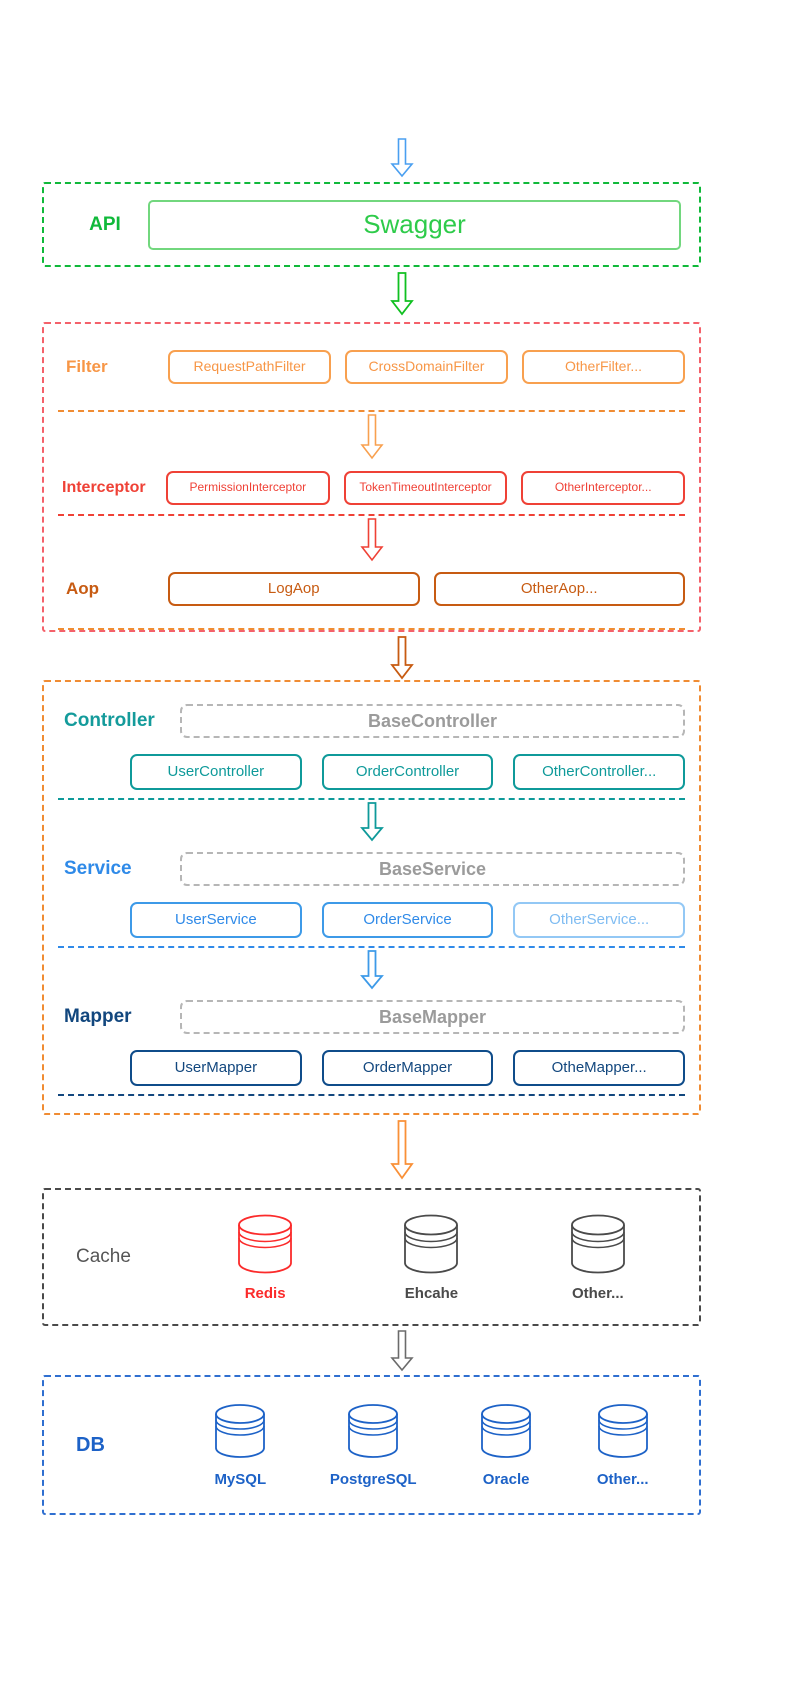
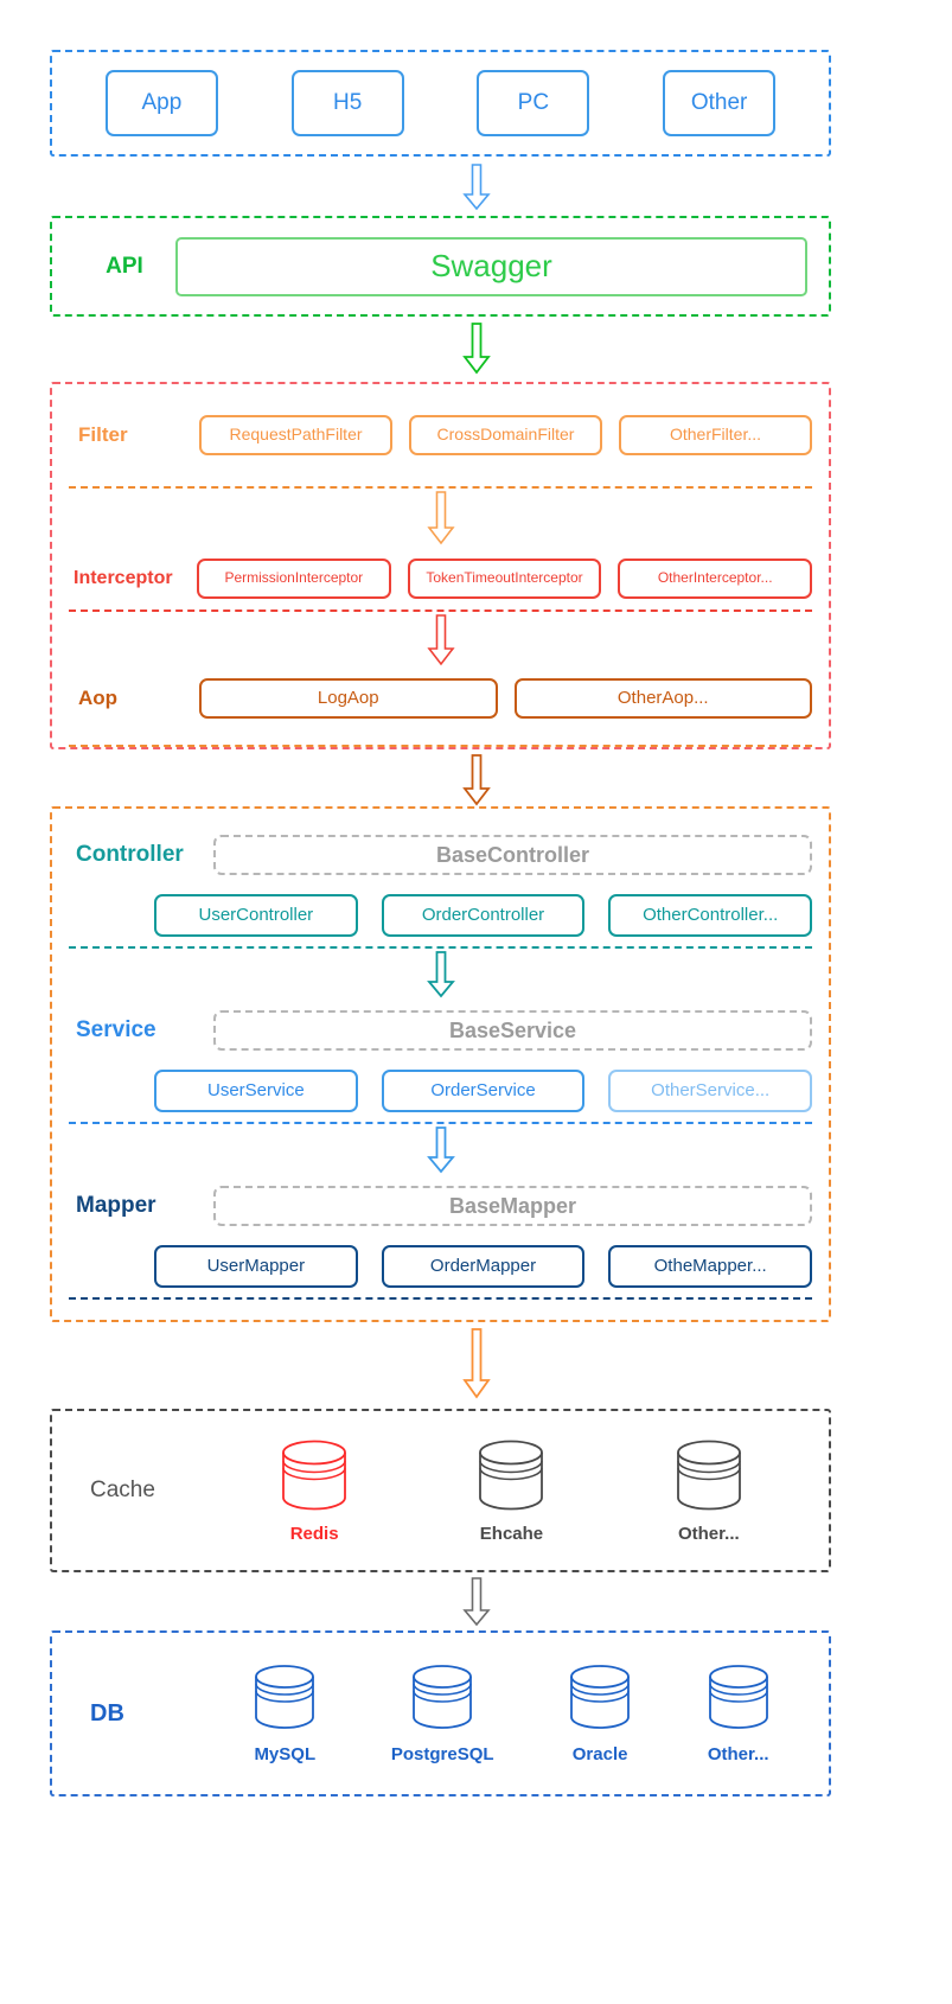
+ App
+ H5
+ PC
+ Other
  API
  Swagger
  Filter
  RequestPathFilter
  CrossDomainFilter
  OtherFilter...
  Interceptor
  PermissionInterceptor
  TokenTimeoutInterceptor
  OtherInterceptor...
  Aop
  LogAop
  OtherAop...
  Controller
  BaseController
  UserController
  OrderController
  OtherController...
  Service
  BaseService
  UserService
  OrderService
  OtherService...
  Mapper
  BaseMapper
  UserMapper
  OrderMapper
  OtheMapper...
  Cache
  Redis
  Ehcahe
  Other...
  DB
  MySQL
  PostgreSQL
  Oracle
  Other...
